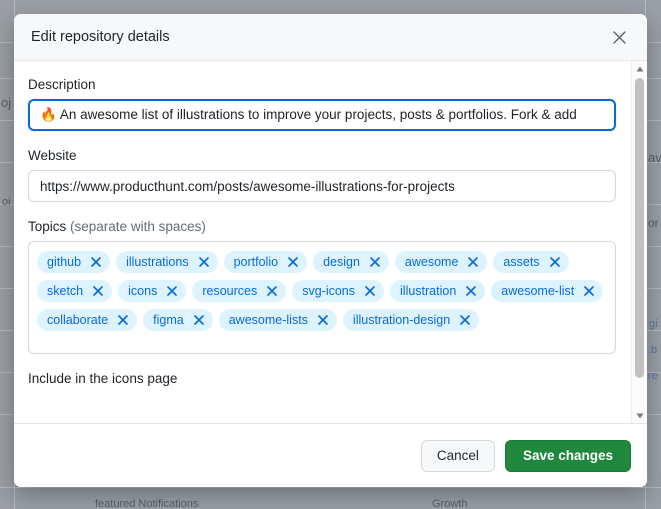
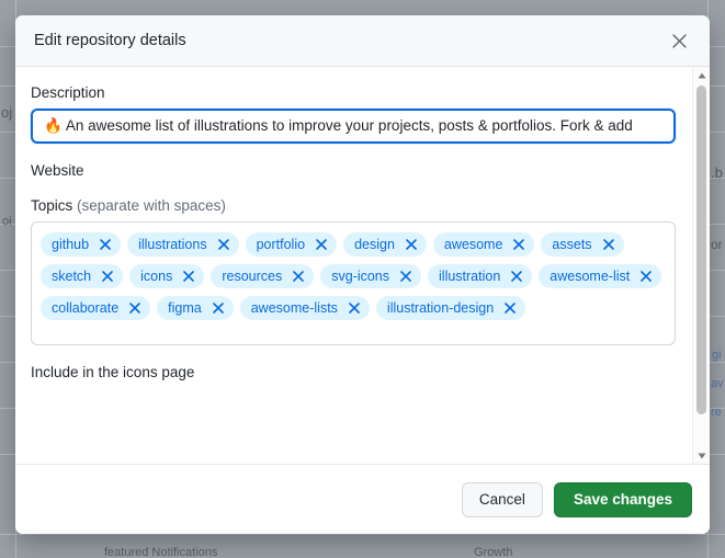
  oj
  oi
- av
+ .b
  or
  gi
- .b
+ av
  re
  featured Notifications
  Growth
  Edit repository details
  Description
  🔥 An awesome list of illustrations to improve your projects, posts & portfolios. Fork & add
  Website
- https://www.producthunt.com/posts/awesome-illustrations-for-projects
  Topics (separate with spaces)
  github
  illustrations
  portfolio
  design
  awesome
  assets
  sketch
  icons
  resources
  svg-icons
  illustration
  awesome-list
  collaborate
  figma
  awesome-lists
  illustration-design
  Include in the icons page
  Cancel
  Save changes
